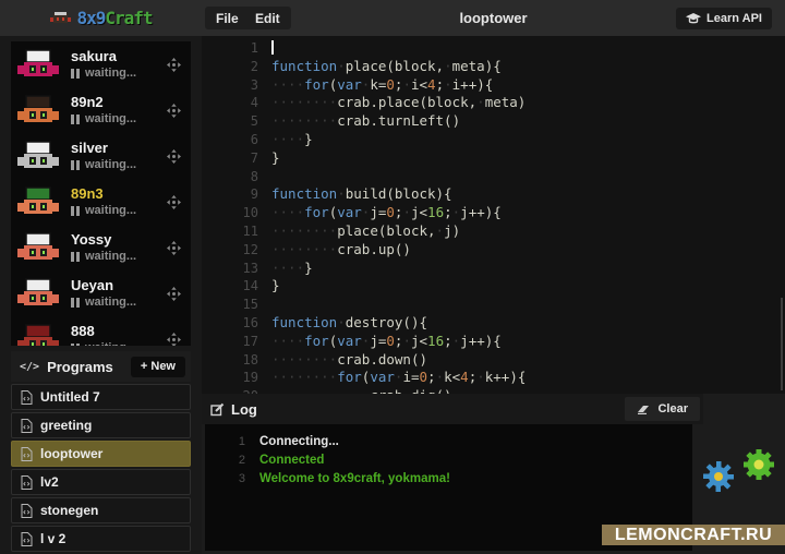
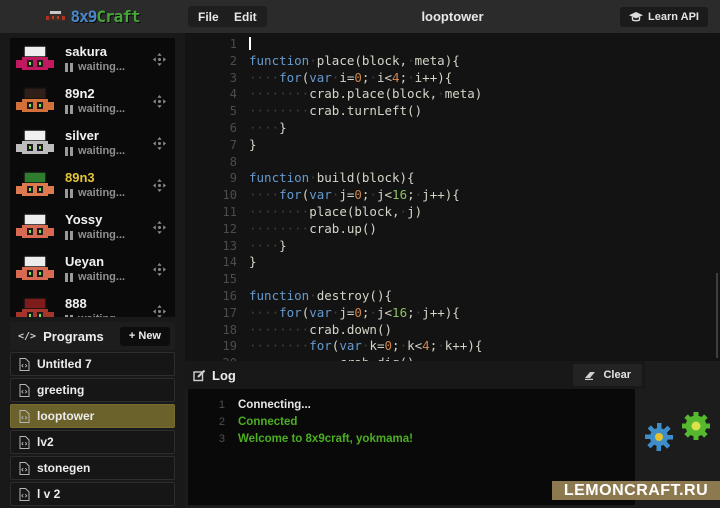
  8x9
  Craft
  File
  Edit
  looptower
  Learn API
  sakura
  waiting...
  89n2
  waiting...
  silver
  waiting...
  89n3
  waiting...
  Yossy
  waiting...
  Ueyan
  waiting...
  888
  </>
  Programs
  + New
  Untitled 7
  greeting
  looptower
  lv2
  stonegen
  l v 2
  1
  2
  function·place(block,·meta){
  3
- ····for(var·k=0;·i<4;·i++){
+ ····for(var·i=0;·i<4;·i++){
  4
  ········crab.place(block,·meta)
  5
  ········crab.turnLeft()
  6
  ····}
  7
  }
  8
  9
  function·build(block){
  10
  ····for(var·j=0;·j<16;·j++){
  11
  ········place(block,·j)
  12
  ········crab.up()
  13
  ····}
  14
  }
  15
  16
  function·destroy(){
  17
  ····for(var·j=0;·j<16;·j++){
  18
  ········crab.down()
  19
- ········for(var·i=0;·k<4;·k++){
+ ········for(var·k=0;·k<4;·k++){
  Log
  Clear
  1
  Connecting...
  2
  Connected
  3
  Welcome to 8x9craft, yokmama!
  LEMONCRAFT.RU
